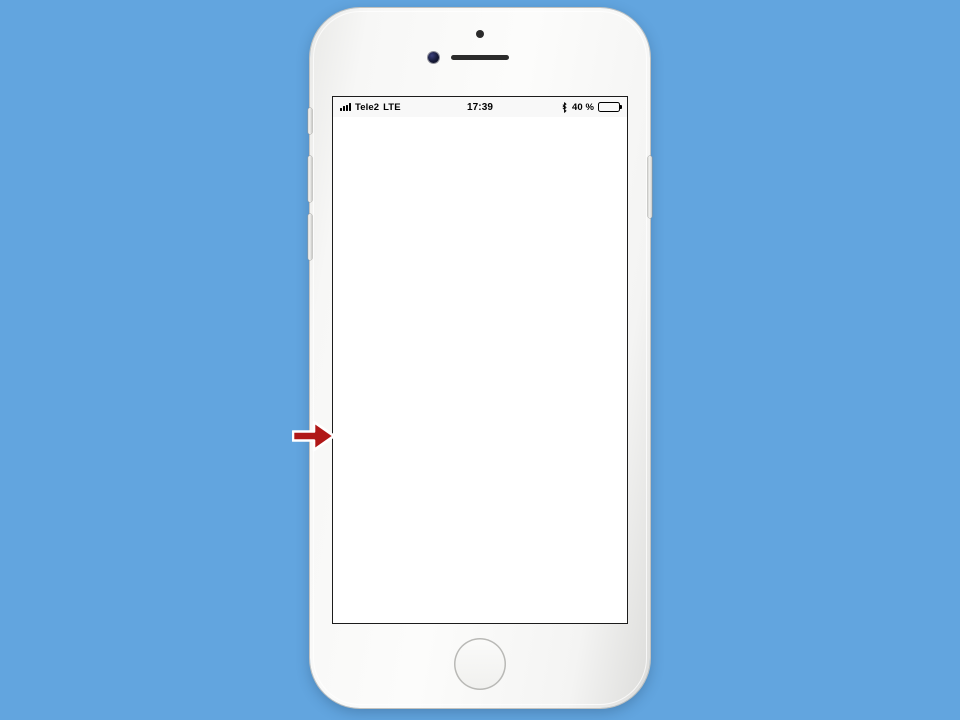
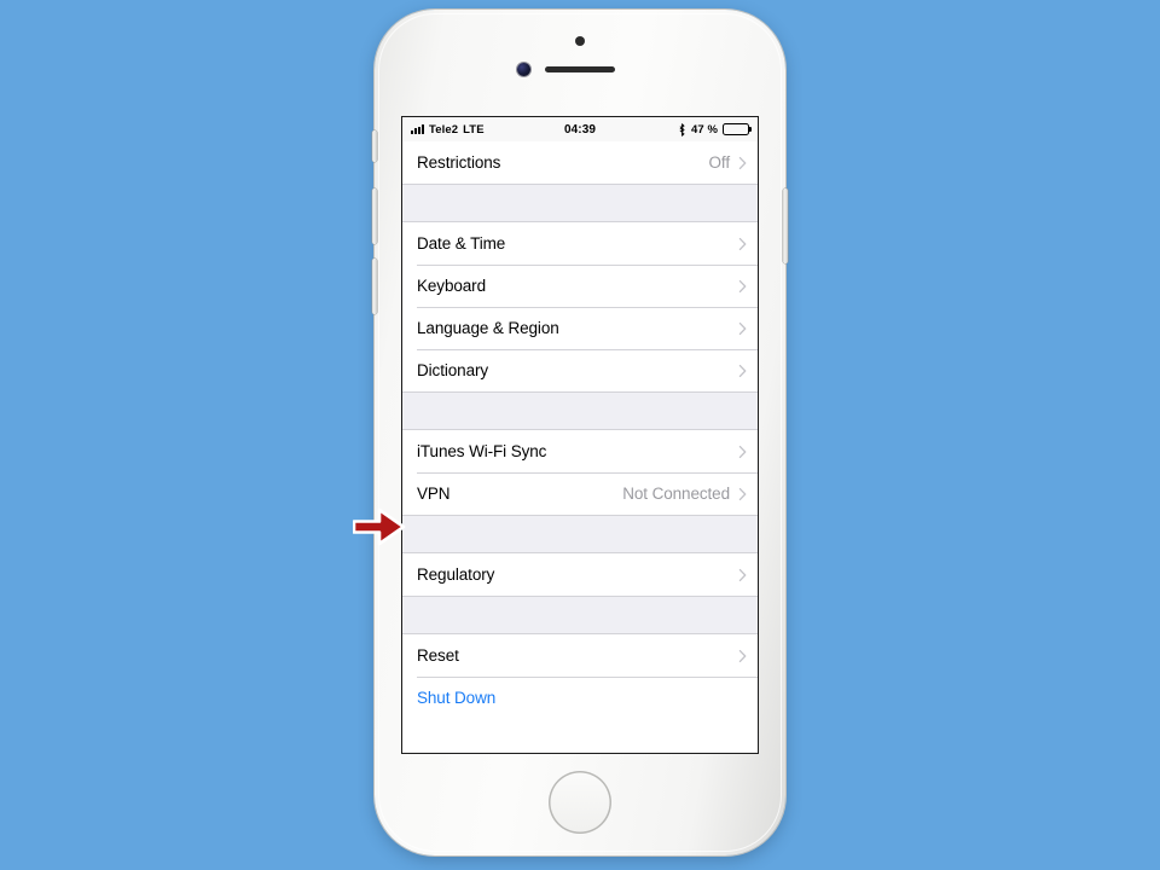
  Tele2
  LTE
- 17:39
+ 04:39
- 40 %
+ 47 %
+ Restrictions
+ Off
+ Date & Time
+ Keyboard
+ Language & Region
+ Dictionary
+ iTunes Wi-Fi Sync
+ VPN
+ Not Connected
+ Regulatory
+ Reset
+ Shut Down
